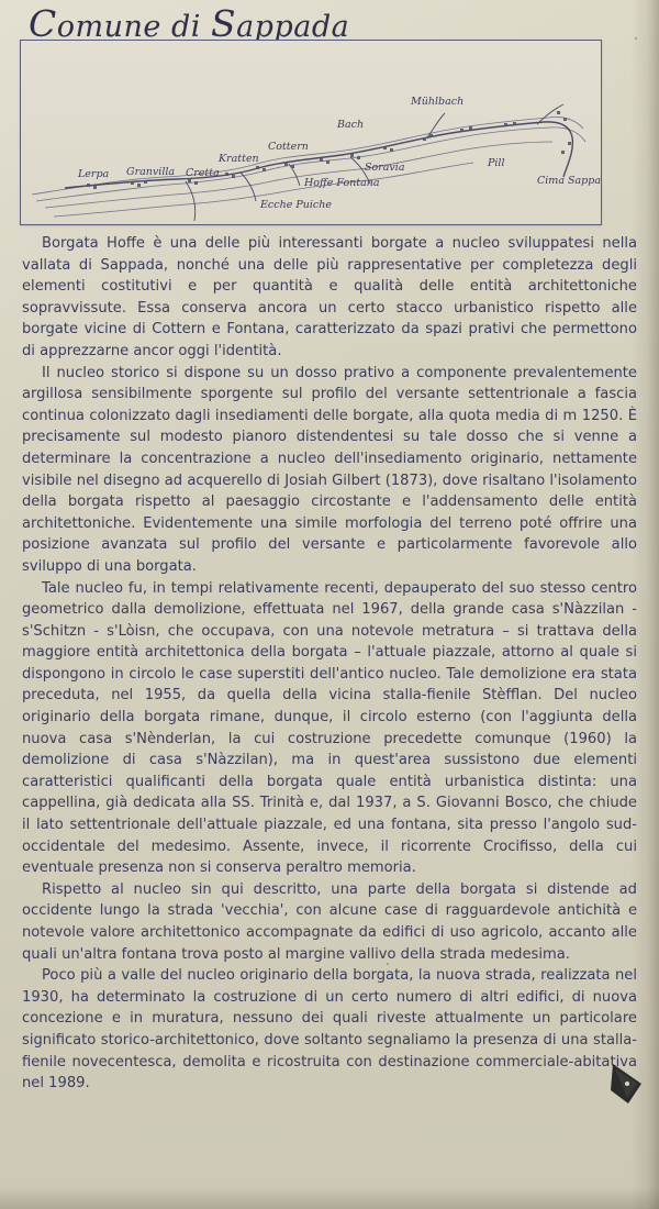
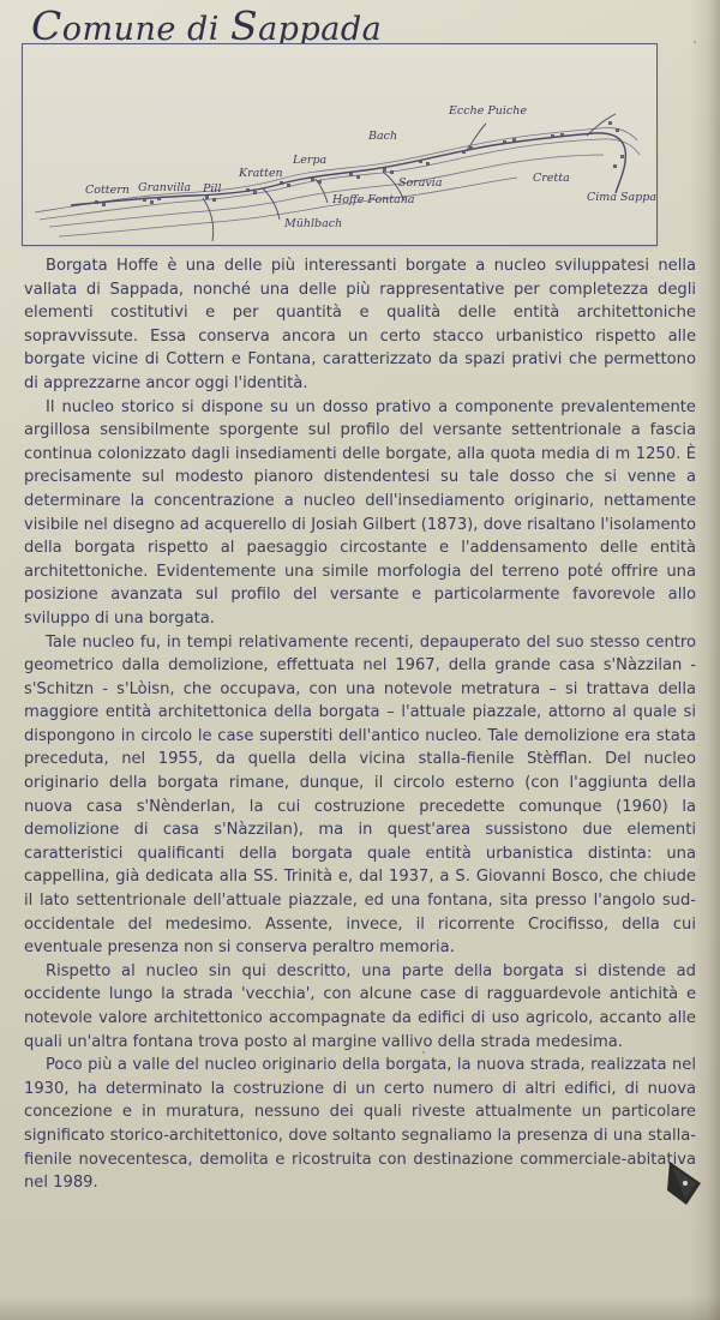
  Comune di Sappada
- Mühlbach
+ Ecche Puiche
  Bach
- Cottern
+ Lerpa
  Kratten
- Pill
+ Cretta
  Soravia
  Granvilla
- Cretta
+ Pill
- Lerpa
+ Cottern
  Hoffe Fontana
  Cima Sappa
- Ecche Puiche
+ Mühlbach
  Borgata Hoffe è una delle più interessanti borgate a nucleo sviluppatesi nell vallata di Sappada, nonché una delle più rappresentative per completezza deg elementi costitutivi e per quantità e qualità delle entità architettonich sopravvissute. Essa conserva ancora un certo stacco urbanistico rispetto all borgate vicine di Cottern e Fontana, caratterizzato da spazi prativi che permetton di apprezzarne ancor oggi l'identità.
  Il nucleo storico si dispone su un dosso prativo a componente prevalentement argillosa sensibilmente sporgente sul profilo del versante settentrionale a fasci continua colonizzato dagli insediamenti delle borgate, alla quota media di m 1250. precisamente sul modesto pianoro distendentesi su tale dosso che si venne determinare la concentrazione a nucleo dell'insediamento originario, nettament visibile nel disegno ad acquerello di Josiah Gilbert (1873), dove risaltano l'isolament della borgata rispetto al paesaggio circostante e l'addensamento delle entit architettoniche. Evidentemente una simile morfologia del terreno poté offrire un posizione avanzata sul profilo del versante e particolarmente favorevole all sviluppo di una borgata.
  Tale nucleo fu, in tempi relativamente recenti, depauperato del suo stesso centr geometrico dalla demolizione, effettuata nel 1967, della grande casa s'Nàzzilan s'Schitzn - s'Lòisn, che occupava, con una notevole metratura – si trattava dell maggiore entità architettonica della borgata – l'attuale piazzale, attorno al quale s dispongono in circolo le case superstiti dell'antico nucleo. Tale demolizione era stat preceduta, nel 1955, da quella della vicina stalla-fienile Stèfflan. Del nucle originario della borgata rimane, dunque, il circolo esterno (con l'aggiunta dell nuova casa s'Nènderlan, la cui costruzione precedette comunque (1960) l demolizione di casa s'Nàzzilan), ma in quest'area sussistono due elemen caratteristici qualificanti della borgata quale entità urbanistica distinta: un cappellina, già dedicata alla SS. Trinità e, dal 1937, a S. Giovanni Bosco, che chiud il lato settentrionale dell'attuale piazzale, ed una fontana, sita presso l'angolo sudoccidentale del medesimo. Assente, invece, il ricorrente Crocifisso, della cu eventuale presenza non si conserva peraltro memoria.
  Rispetto al nucleo sin qui descritto, una parte della borgata si distende a occidente lungo la strada 'vecchia', con alcune case di ragguardevole antichità notevole valore architettonico accompagnate da edifici di uso agricolo, accanto all quali un'altra fontana trova posto al margine vallivo della strada medesima.
  Poco più a valle del nucleo originario della borgata, la nuova strada, realizzata ne 1930, ha determinato la costruzione di un certo numero di altri edifici, di nuov concezione e in muratura, nessuno dei quali riveste attualmente un particolar significato storico-architettonico, dove soltanto segnaliamo la presenza di una stallafienile novecentesca, demolita e ricostruita con destinazione commerciale-abitativ nel 1989.
